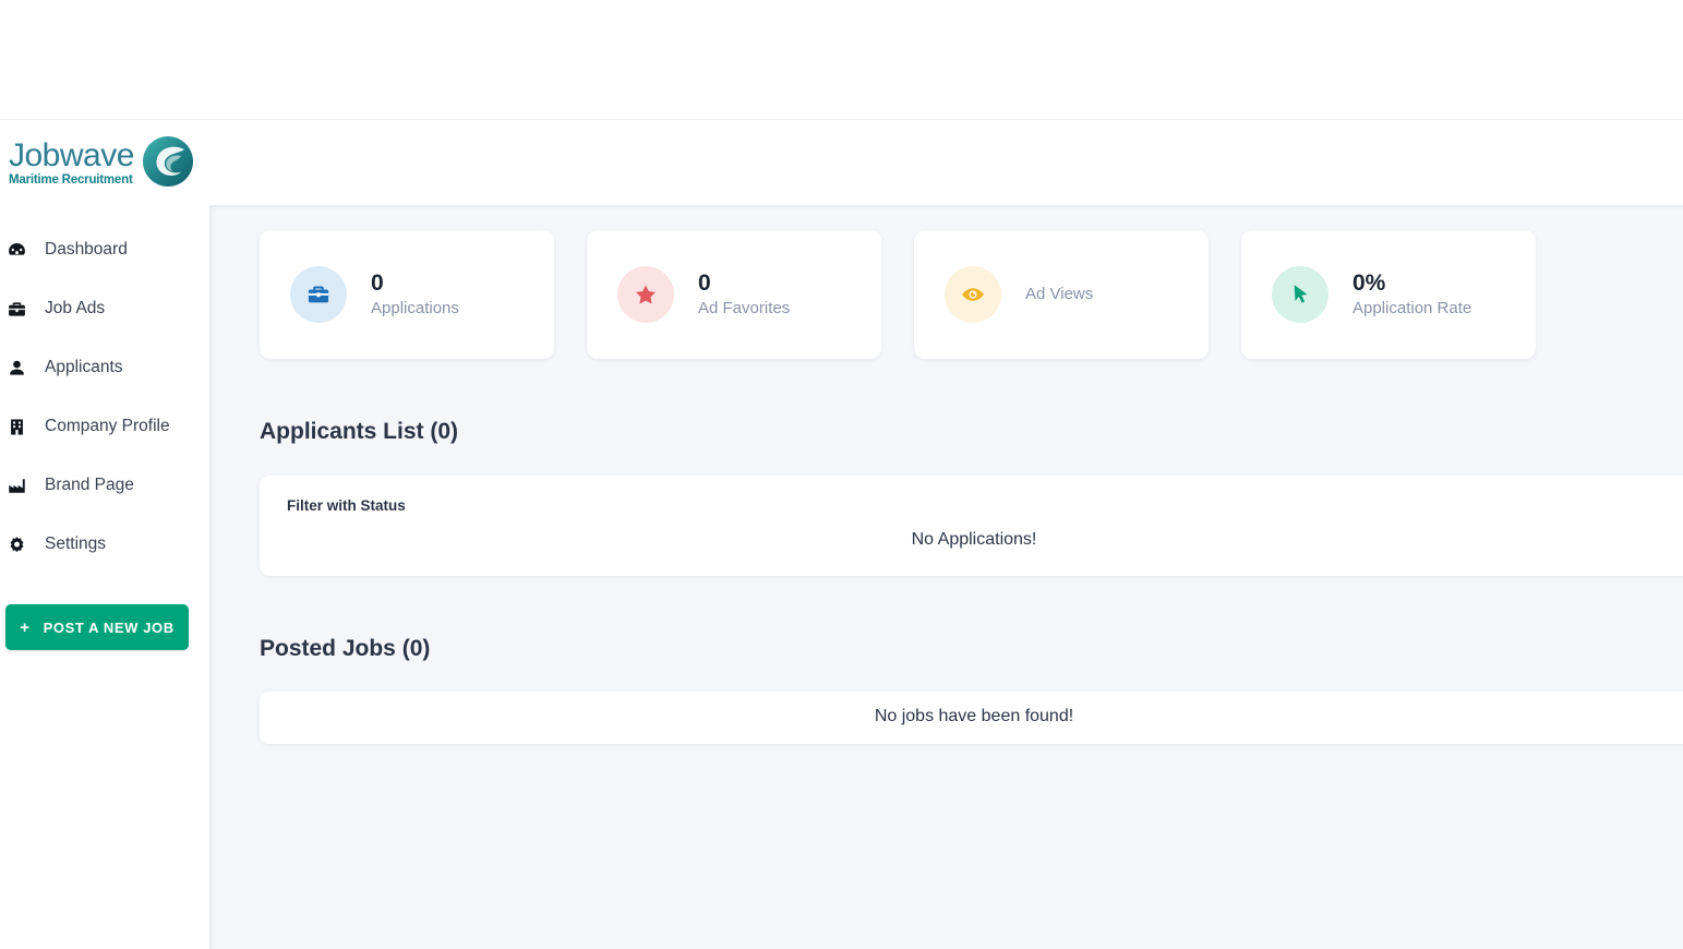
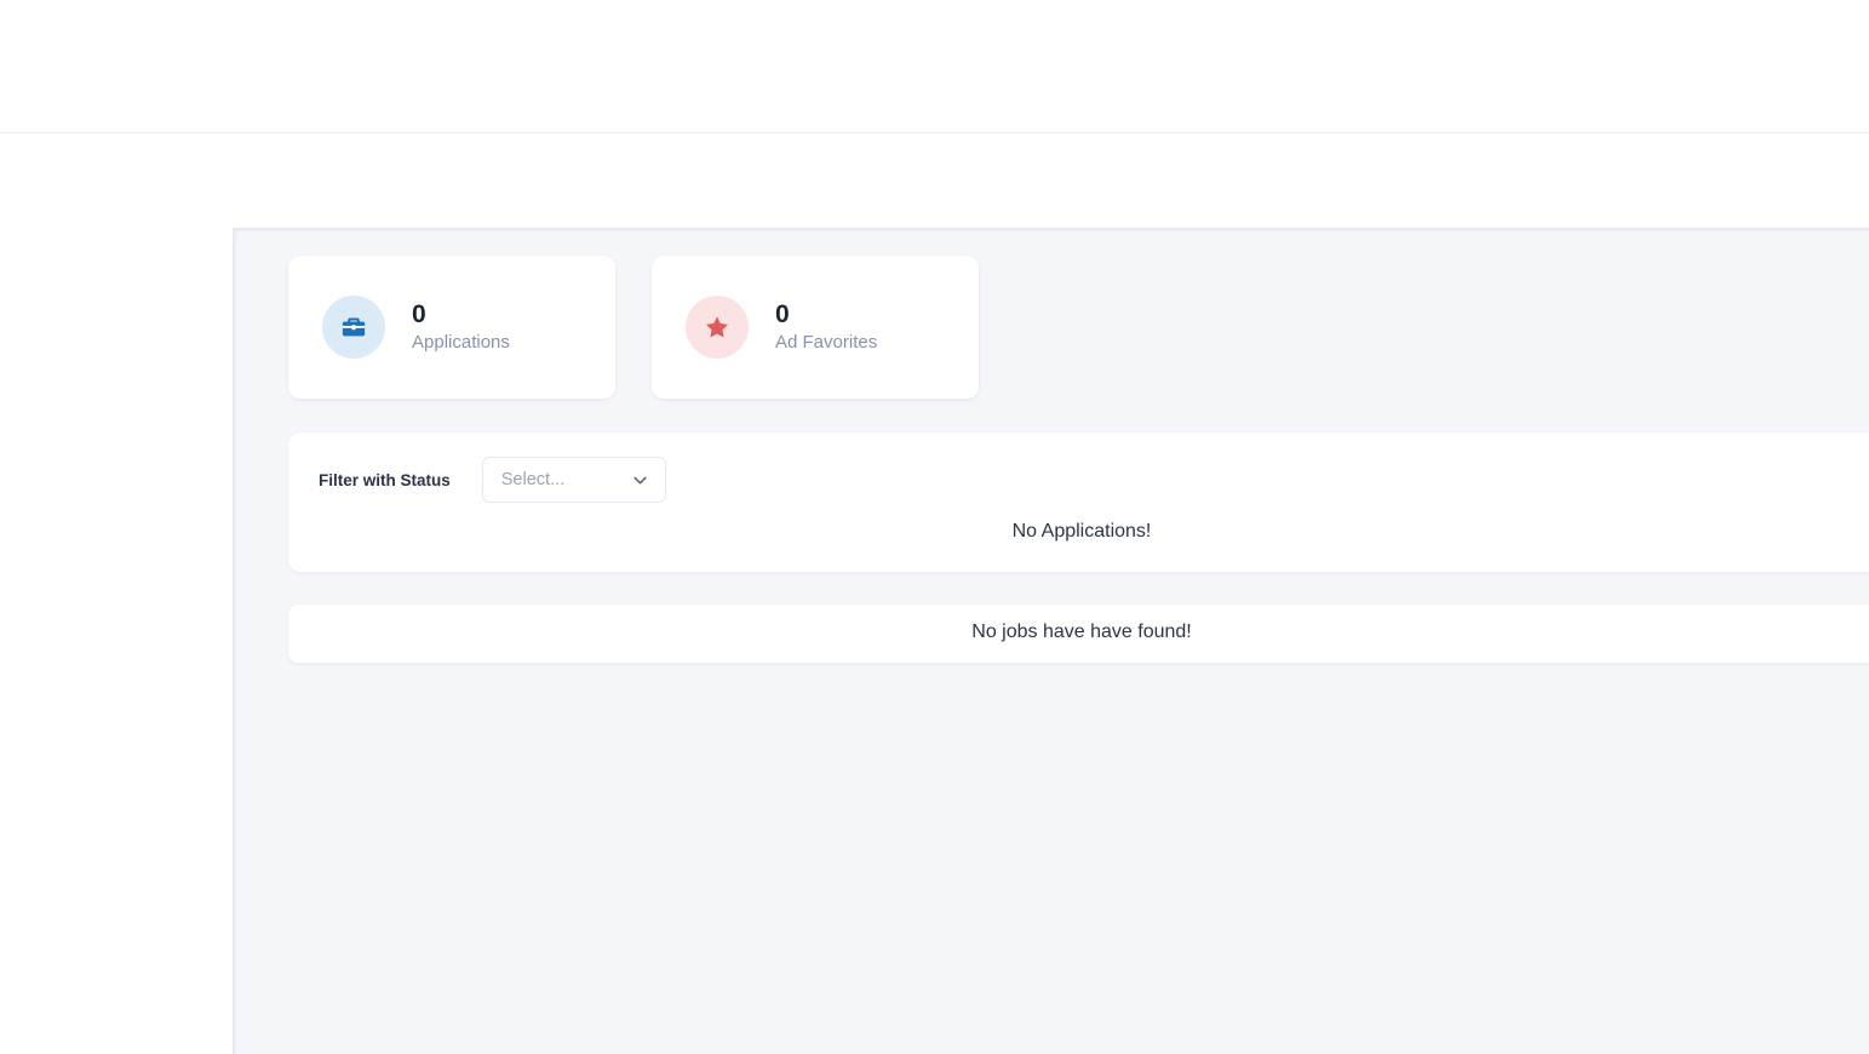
- Jobwave
- Maritime Recruitment
- Dashboard
- Job Ads
- Applicants
- Company Profile
- Brand Page
- Settings
- +
- POST A NEW JOB
  0
  Applications
  0
  Ad Favorites
- Ad Views
- 0%
- Application Rate
- Applicants List (0)
  Filter with Status
+ Select...
  No Applications!
- Posted Jobs (0)
- No jobs have been found!
+ No jobs have have found!
